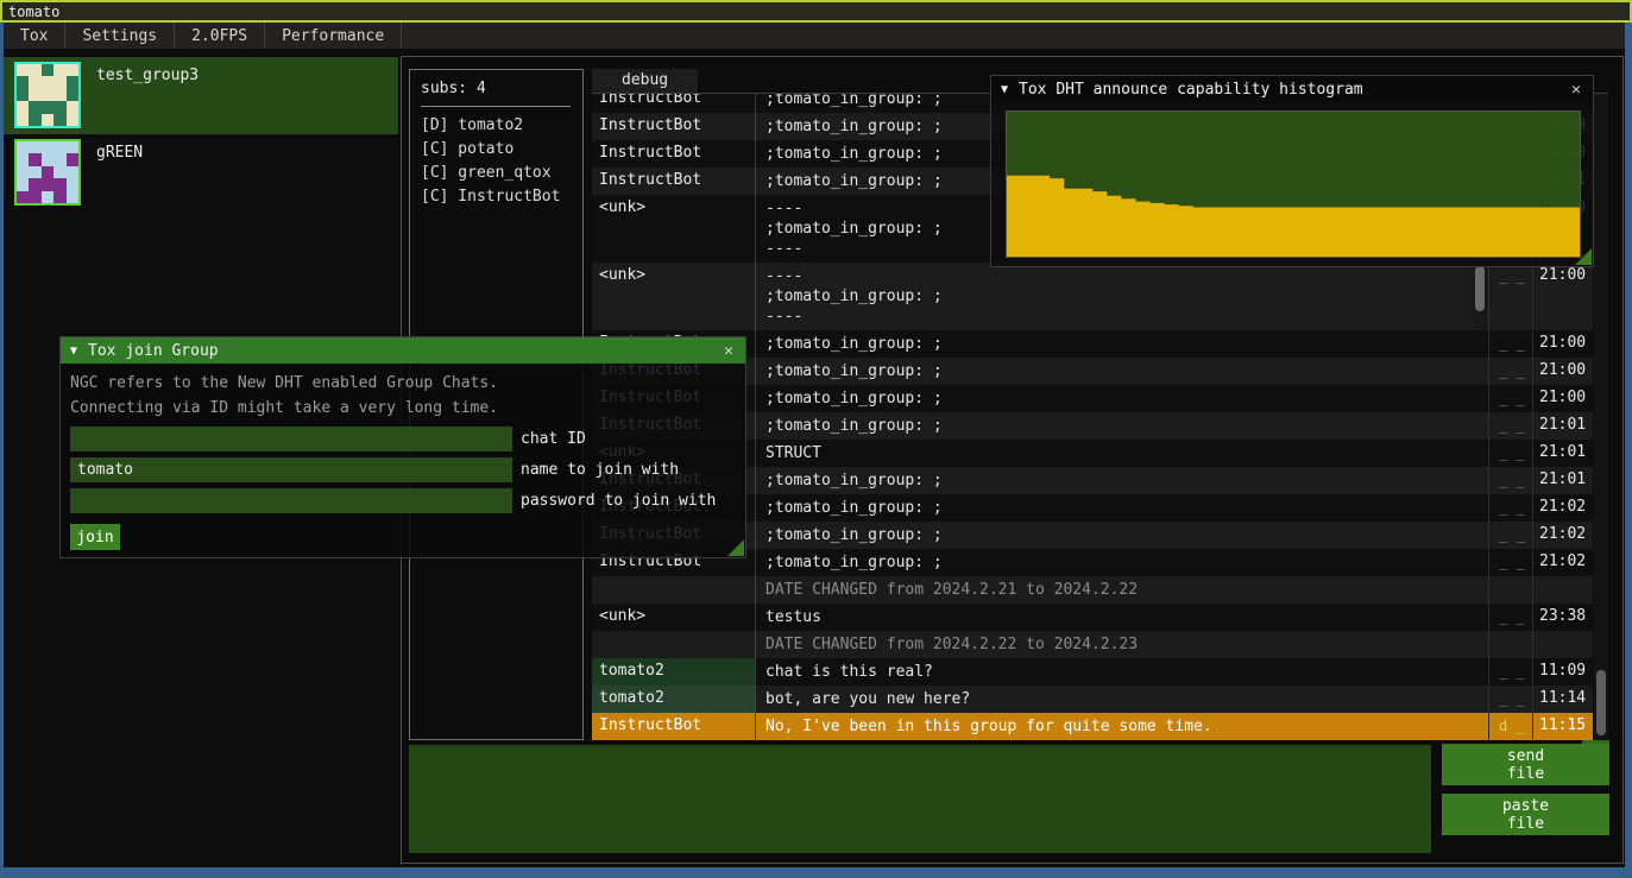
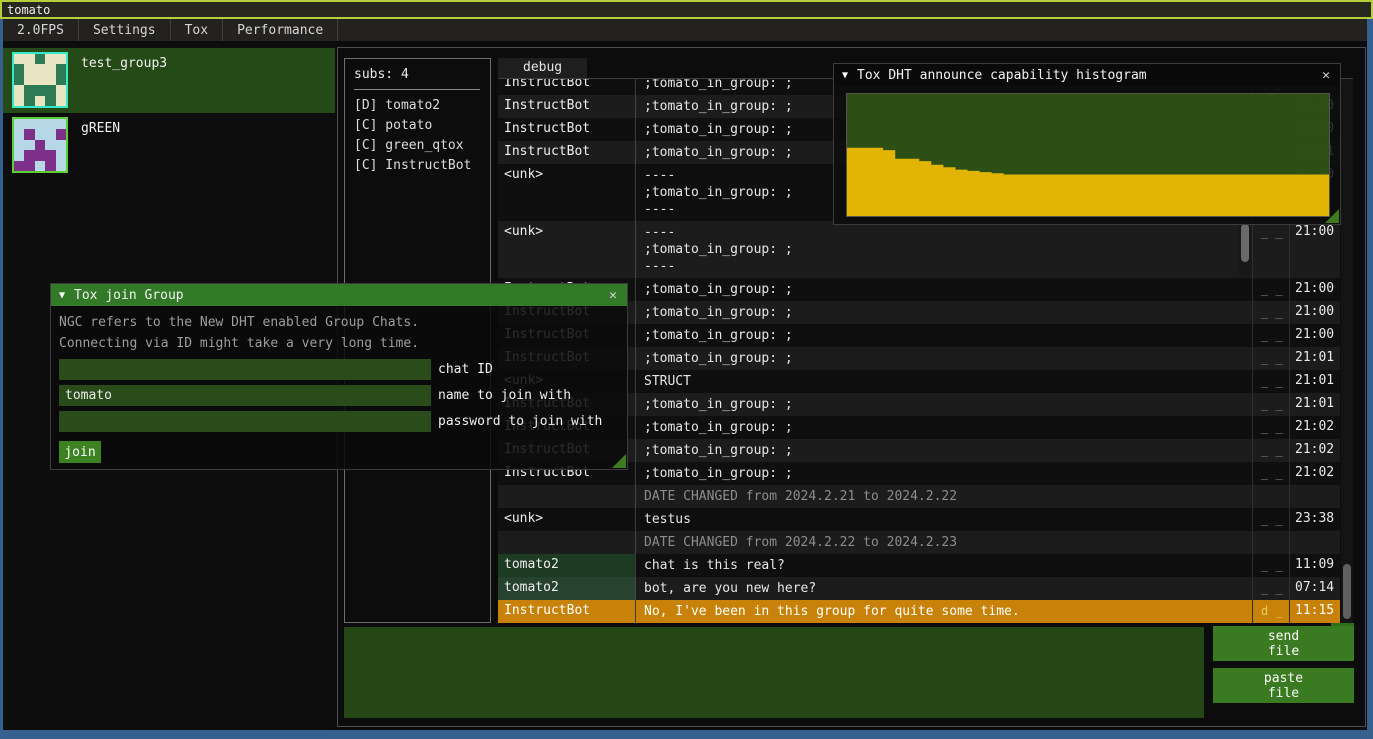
  tomato
- Tox
+ 2.0FPS
  Settings
- 2.0FPS
+ Tox
  Performance
  test_group3
  gREEN
  subs: 4
  [D] tomato2
  [C] potato
  [C] green_qtox
  [C] InstructBot
  debug
  InstructBot
  ;tomato_in_group: ;
  InstructBot
  ;tomato_in_group: ;
  InstructBot
  ;tomato_in_group: ;
  InstructBot
  ;tomato_in_group: ;
  <unk>
  ----
  ;tomato_in_group: ;
  ----
  <unk>
  ----
  ;tomato_in_group: ;
  ----
  _ _
  21:00
  ;tomato_in_group: ;
  _ _
  21:00
  InstructBot
  ;tomato_in_group: ;
  _ _
  21:00
  InstructBot
  ;tomato_in_group: ;
  _ _
  21:00
  InstructBot
  ;tomato_in_group: ;
  _ _
  21:01
  <unk>
  STRUCT
  _ _
  21:01
  InstructBot
  ;tomato_in_group: ;
  _ _
  21:01
  InstructBot
  ;tomato_in_group: ;
  _ _
  21:02
  InstructBot
  ;tomato_in_group: ;
  _ _
  21:02
  InstructBot
  ;tomato_in_group: ;
  _ _
  21:02
  DATE CHANGED from 2024.2.21 to 2024.2.22
  <unk>
  testus
  _ _
  23:38
  DATE CHANGED from 2024.2.22 to 2024.2.23
  tomato2
  chat is this real?
  _ _
  11:09
  tomato2
  bot, are you new here?
  _ _
- 11:14
+ 07:14
  InstructBot
  No, I've been in this group for quite some time.
  d _
  11:15
  send
  file
  paste
  file
  ▼
  Tox join Group
  ✕
  NGC refers to the New DHT enabled Group Chats.
  Connecting via ID might take a very long time.
  chat ID
  tomato
  name to join with
  password to join with
  join
  ▼
  Tox DHT announce capability histogram
  ✕
